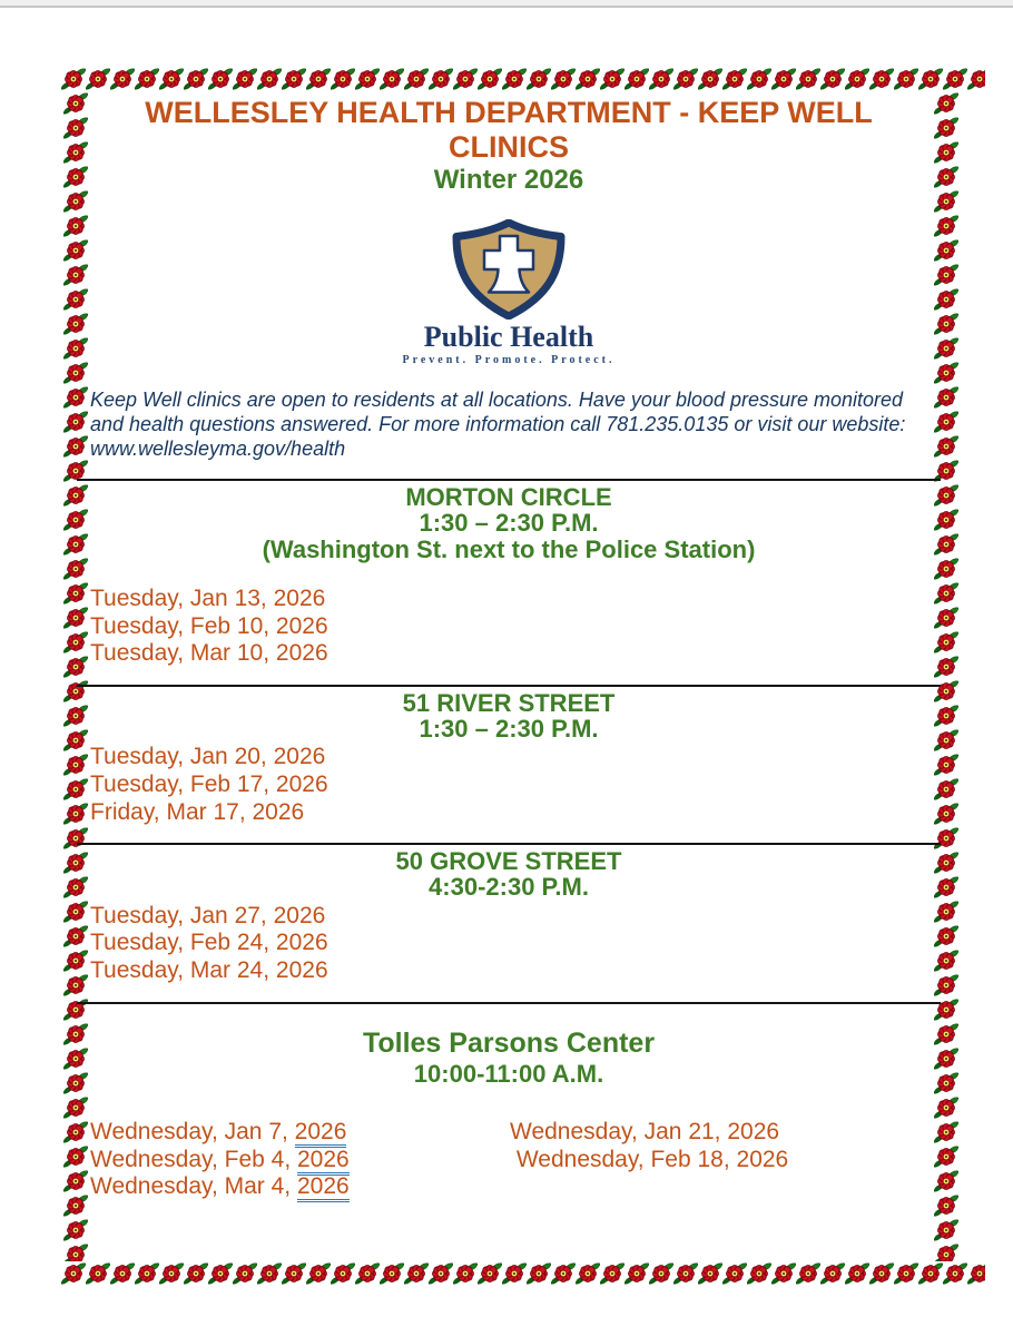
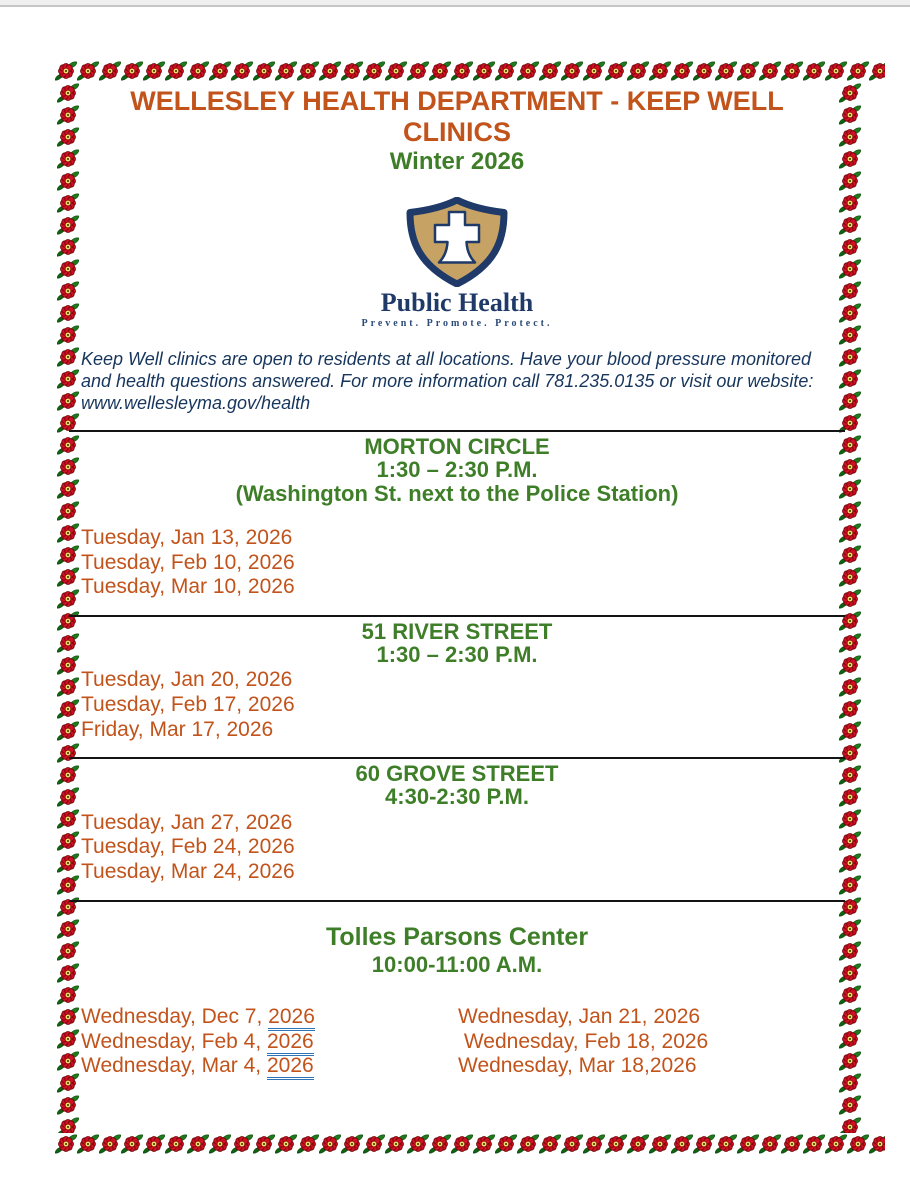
  WELLESLEY HEALTH DEPARTMENT - KEEP WELL CLINICS
  Winter 2026
  Public Health
  Prevent. Promote. Protect.
  Keep Well clinics are open to residents at all locations. Have your blood pressure monitored and health questions answered. For more information call 781.235.0135 or visit our website: www.wellesleyma.gov/health
  MORTON CIRCLE
  1:30 – 2:30 P.M.
  (Washington St. next to the Police Station)
  Tuesday, Jan 13, 2026
  Tuesday, Feb 10, 2026
  Tuesday, Mar 10, 2026
  51 RIVER STREET
  1:30 – 2:30 P.M.
  Tuesday, Jan 20, 2026
  Tuesday, Feb 17, 2026
  Friday, Mar 17, 2026
- 50 GROVE STREET
+ 60 GROVE STREET
  4:30-2:30 P.M.
  Tuesday, Jan 27, 2026
  Tuesday, Feb 24, 2026
  Tuesday, Mar 24, 2026
  Tolles Parsons Center
  10:00-11:00 A.M.
- Wednesday, Jan 7, 2026
+ Wednesday, Dec 7, 2026
  Wednesday, Feb 4, 2026
  Wednesday, Mar 4, 2026
  Wednesday, Jan 21, 2026
  Wednesday, Feb 18, 2026
+ Wednesday, Mar 18,2026
